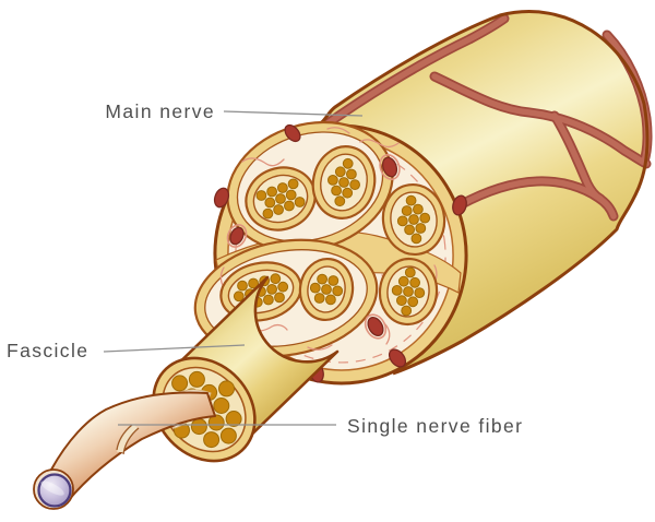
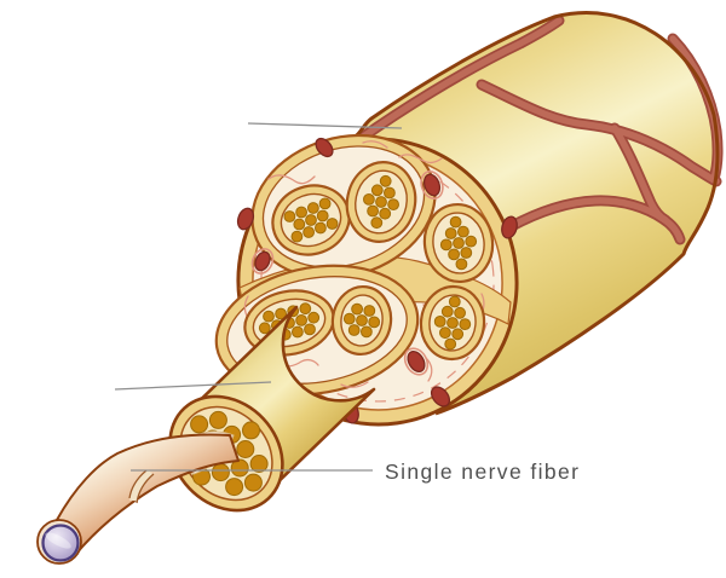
- Main nerve
- Fascicle
  Single nerve fiber
